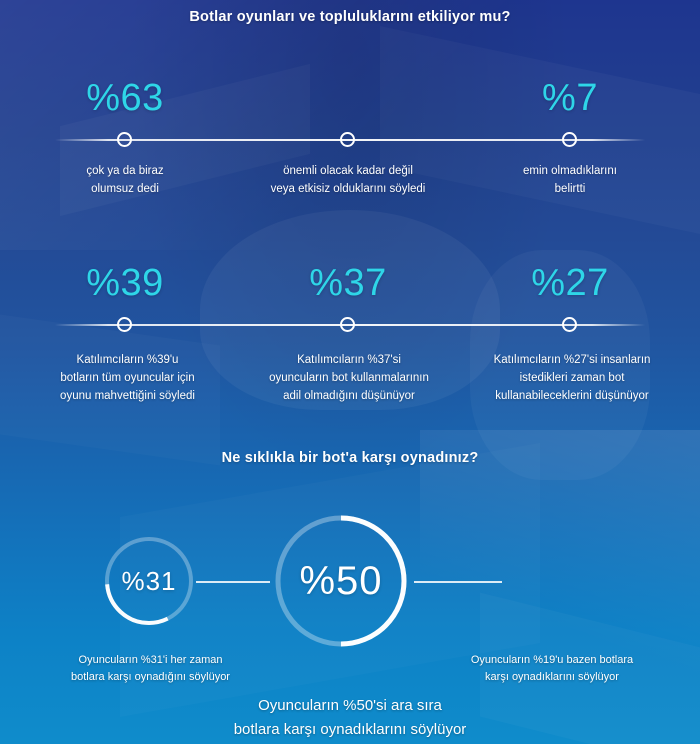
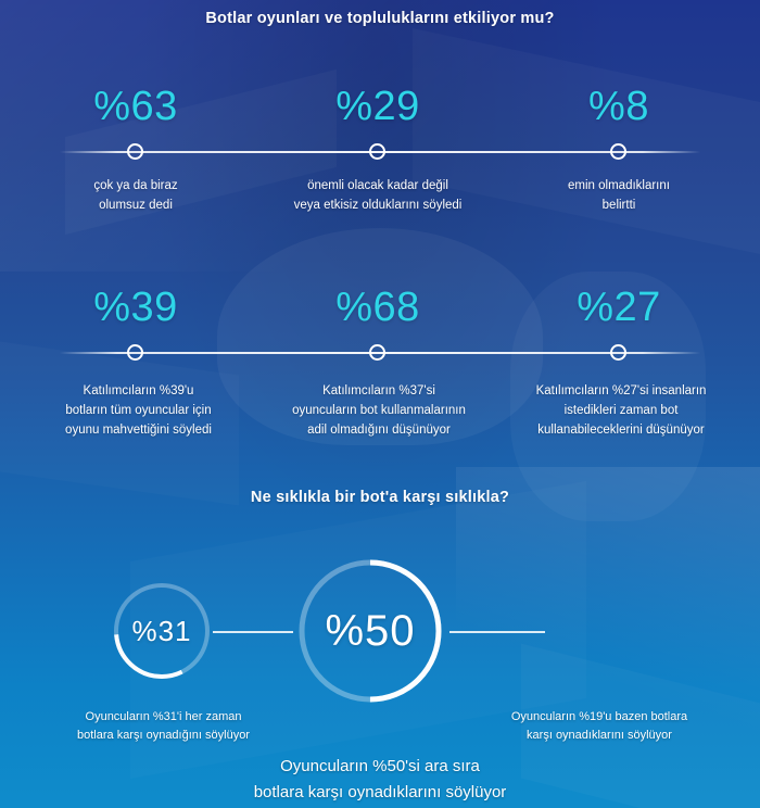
  Botlar oyunları ve topluluklarını etkiliyor mu?
  %63
+ %29
- %7
+ %8
  çok ya da biraz
  olumsuz dedi
  önemli olacak kadar değil
  veya etkisiz olduklarını söyledi
  emin olmadıklarını
  belirtti
  %39
- %37
+ %68
  %27
  Katılımcıların %39'u
  botların tüm oyuncular için
  oyunu mahvettiğini söyledi
  Katılımcıların %37'si
  oyuncuların bot kullanmalarının
  adil olmadığını düşünüyor
  Katılımcıların %27'si insanların
  istedikleri zaman bot
  kullanabileceklerini düşünüyor
- Ne sıklıkla bir bot'a karşı oynadınız?
+ Ne sıklıkla bir bot'a karşı sıklıkla?
  %31
  %50
  Oyuncuların %31'i her zaman
  botlara karşı oynadığını söylüyor
  Oyuncuların %19'u bazen botlara
  karşı oynadıklarını söylüyor
  Oyuncuların %50'si ara sıra
  botlara karşı oynadıklarını söylüyor
